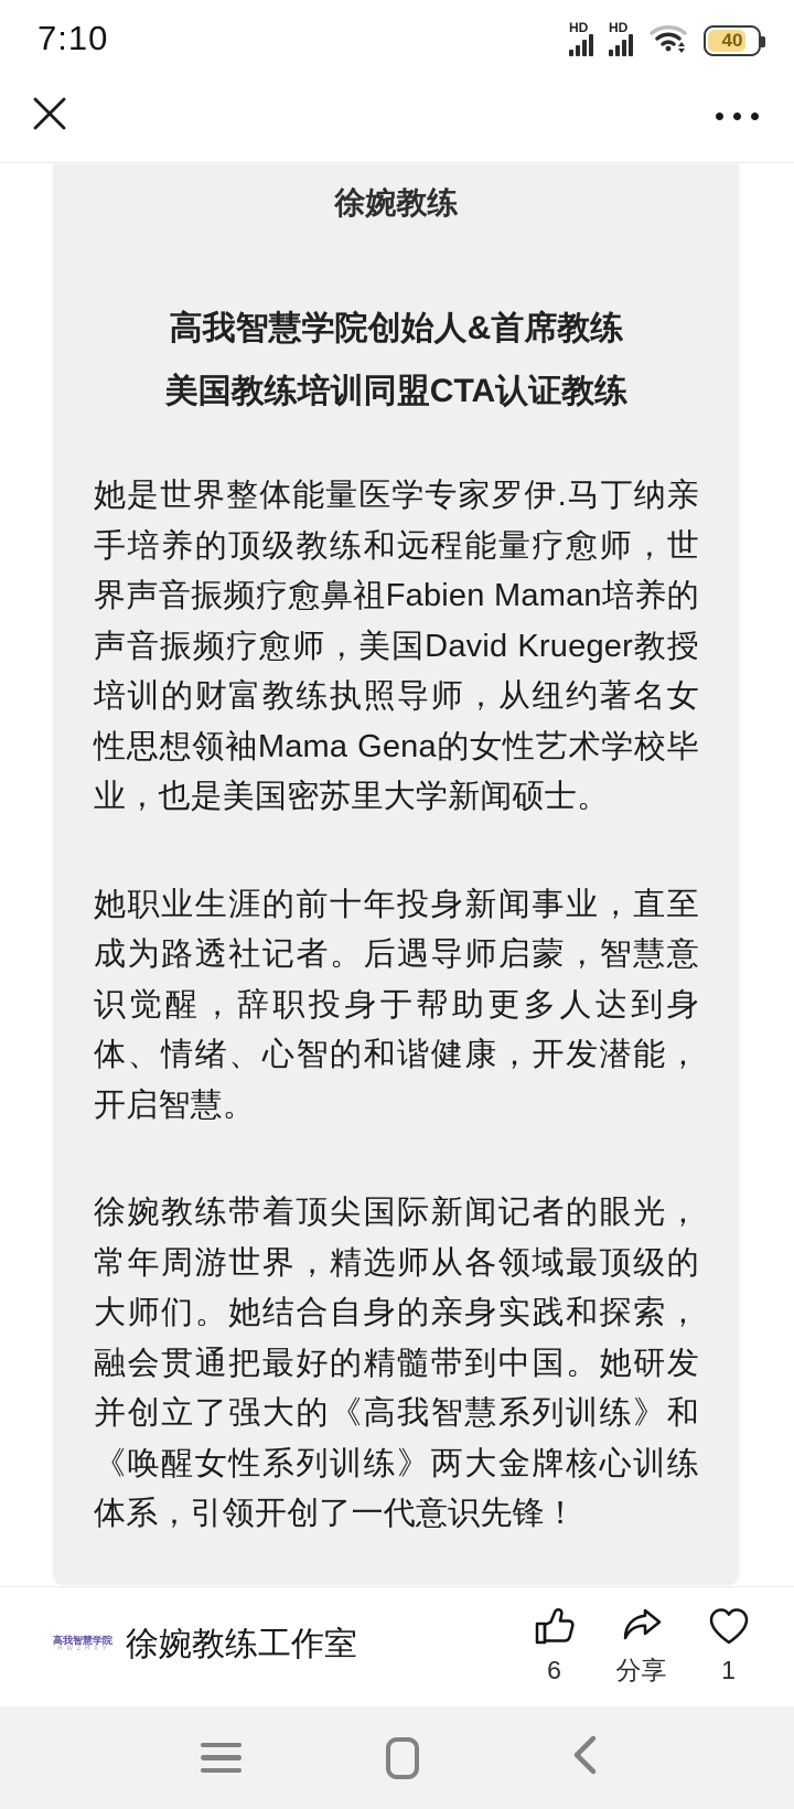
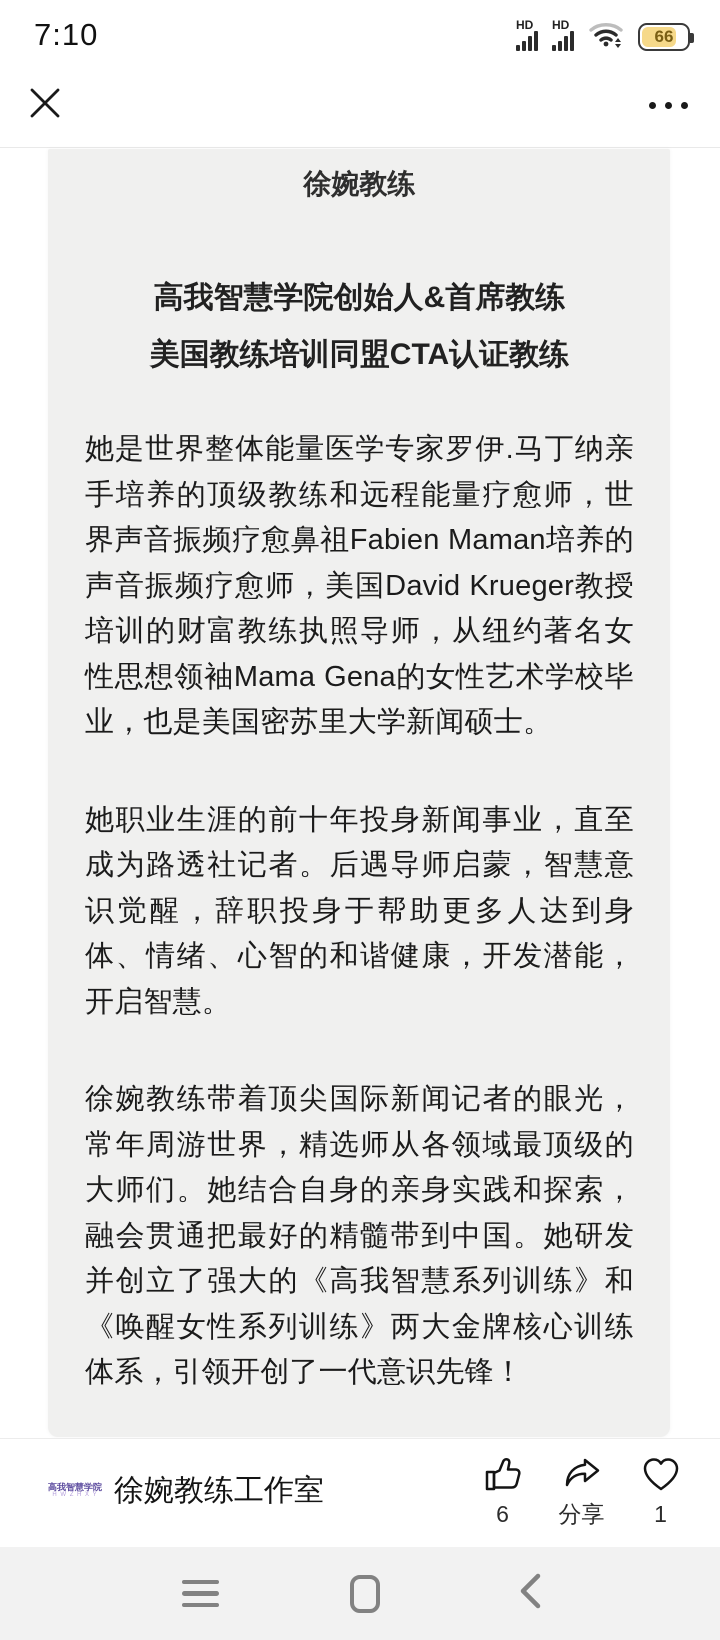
  7:10
  HD
  HD
- 40
+ 66
  徐婉教练
  高我智慧学院创始人&首席教练
  美国教练培训同盟CTA认证教练
  她是世界整体能量医学专家罗伊.马丁纳亲手培养的顶级教练和远程能量疗愈师，世界声音振频疗愈鼻祖Fabien Maman培养的声音振频疗愈师，美国David Krueger教授培训的财富教练执照导师，从纽约著名女性思想领袖Mama Gena的女性艺术学校毕业，也是美国密苏里大学新闻硕士。
  她职业生涯的前十年投身新闻事业，直至成为路透社记者。后遇导师启蒙，智慧意识觉醒，辞职投身于帮助更多人达到身体、情绪、心智的和谐健康，开发潜能，开启智慧。
  徐婉教练带着顶尖国际新闻记者的眼光，常年周游世界，精选师从各领域最顶级的大师们。她结合自身的亲身实践和探索，融会贯通把最好的精髓带到中国。她研发并创立了强大的《高我智慧系列训练》和《唤醒女性系列训练》两大金牌核心训练体系，引领开创了一代意识先锋！
  高我智慧学院
  徐婉教练工作室
  6
  分享
  1
